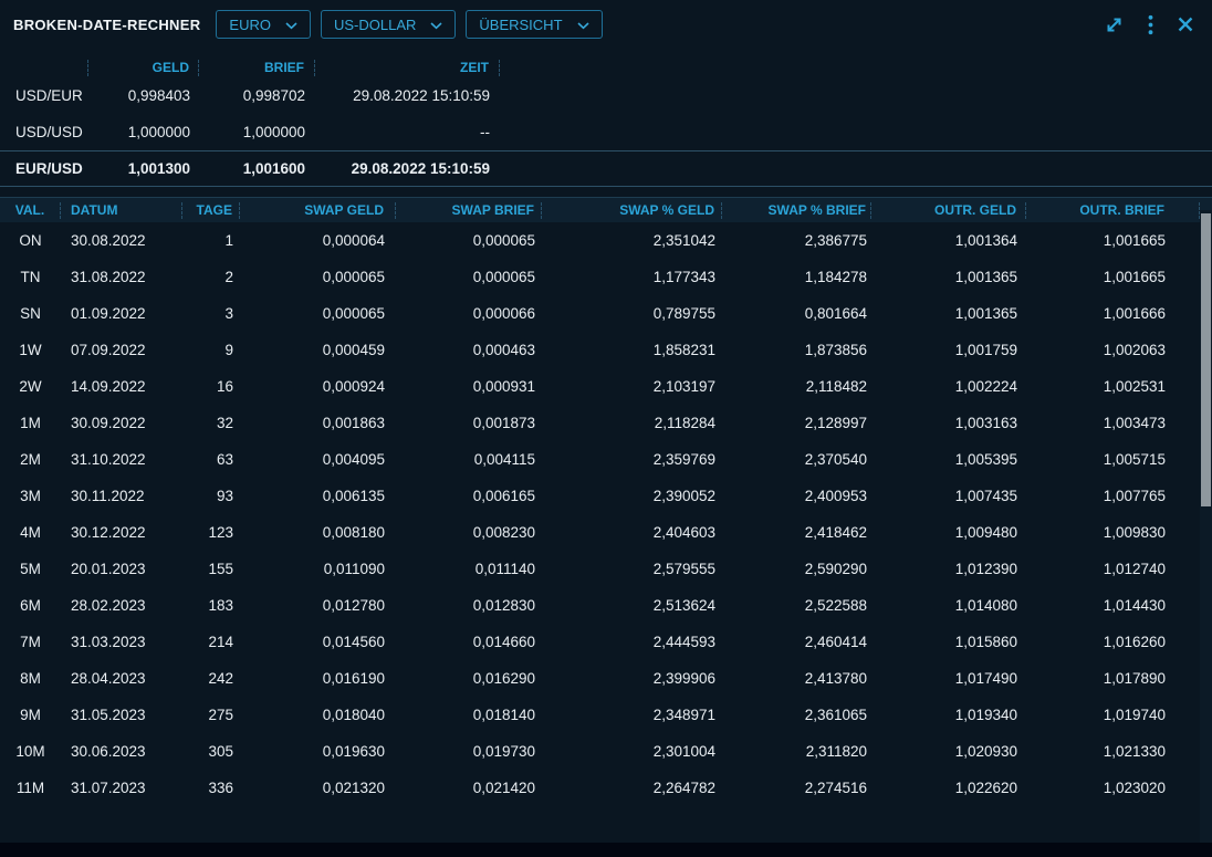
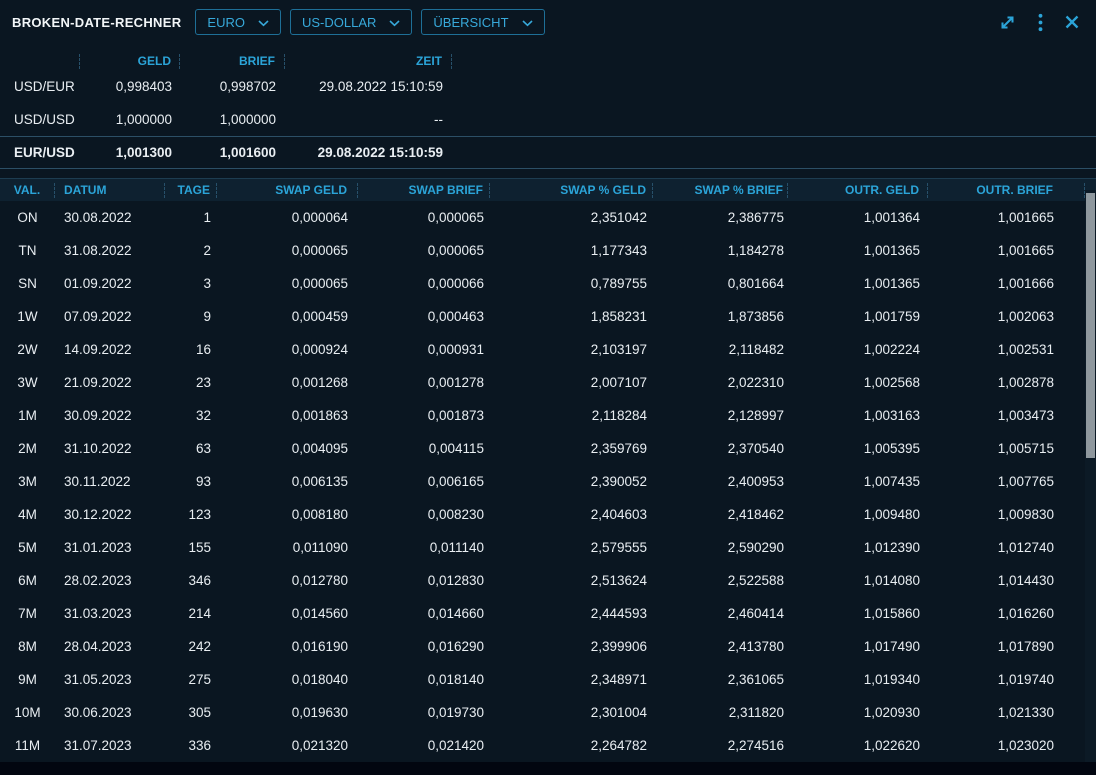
  BROKEN-DATE-RECHNER
  EURO
  US-DOLLAR
  ÜBERSICHT
  GELD
  BRIEF
  ZEIT
  USD/EUR
  0,998403
  0,998702
  29.08.2022 15:10:59
  USD/USD
  1,000000
  1,000000
  --
  EUR/USD
  1,001300
  1,001600
  29.08.2022 15:10:59
  VAL.
  DATUM
  TAGE
  SWAP GELD
  SWAP BRIEF
  SWAP % GELD
  SWAP % BRIEF
  OUTR. GELD
  OUTR. BRIEF
  ON
  30.08.2022
  1
  0,000064
  0,000065
  2,351042
  2,386775
  1,001364
  1,001665
  TN
  31.08.2022
  2
  0,000065
  0,000065
  1,177343
  1,184278
  1,001365
  1,001665
  SN
  01.09.2022
  3
  0,000065
  0,000066
  0,789755
  0,801664
  1,001365
  1,001666
  1W
  07.09.2022
  9
  0,000459
  0,000463
  1,858231
  1,873856
  1,001759
  1,002063
  2W
  14.09.2022
  16
  0,000924
  0,000931
  2,103197
  2,118482
  1,002224
  1,002531
+ 3W
+ 21.09.2022
+ 23
+ 0,001268
+ 0,001278
+ 2,007107
+ 2,022310
+ 1,002568
+ 1,002878
  1M
  30.09.2022
  32
  0,001863
  0,001873
  2,118284
  2,128997
  1,003163
  1,003473
  2M
  31.10.2022
  63
  0,004095
  0,004115
  2,359769
  2,370540
  1,005395
  1,005715
  3M
  30.11.2022
  93
  0,006135
  0,006165
  2,390052
  2,400953
  1,007435
  1,007765
  4M
  30.12.2022
  123
  0,008180
  0,008230
  2,404603
  2,418462
  1,009480
  1,009830
  5M
- 20.01.2023
+ 31.01.2023
  155
  0,011090
  0,011140
  2,579555
  2,590290
  1,012390
  1,012740
  6M
  28.02.2023
- 183
+ 346
  0,012780
  0,012830
  2,513624
  2,522588
  1,014080
  1,014430
  7M
  31.03.2023
  214
  0,014560
  0,014660
  2,444593
  2,460414
  1,015860
  1,016260
  8M
  28.04.2023
  242
  0,016190
  0,016290
  2,399906
  2,413780
  1,017490
  1,017890
  9M
  31.05.2023
  275
  0,018040
  0,018140
  2,348971
  2,361065
  1,019340
  1,019740
  10M
  30.06.2023
  305
  0,019630
  0,019730
  2,301004
  2,311820
  1,020930
  1,021330
  11M
  31.07.2023
  336
  0,021320
  0,021420
  2,264782
  2,274516
  1,022620
  1,023020
